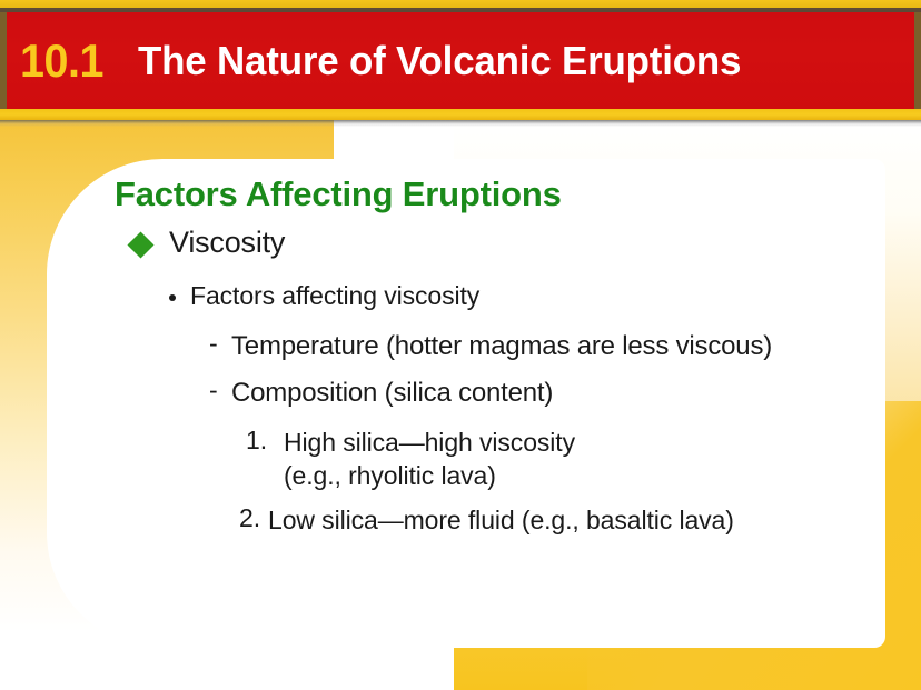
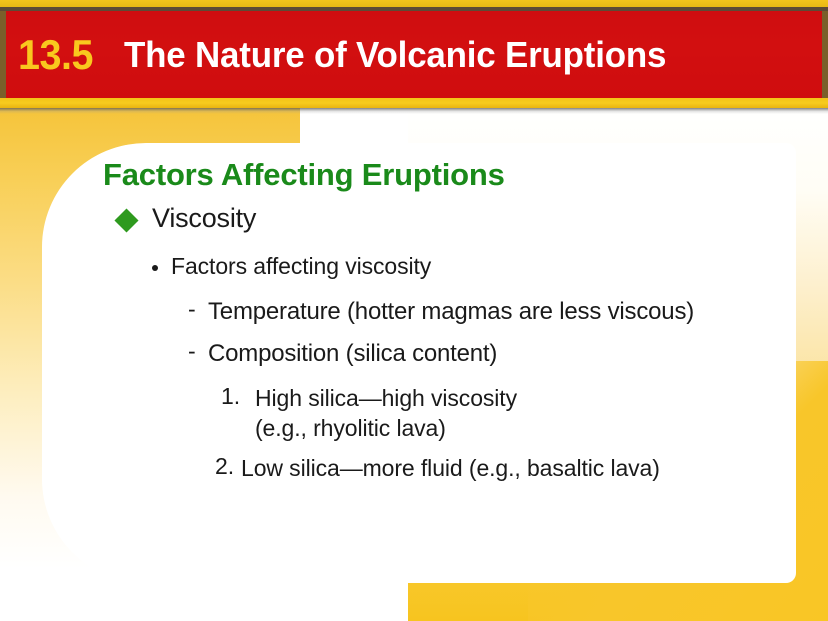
- 10.1
+ 13.5
  The Nature of Volcanic Eruptions
  Factors Affecting Eruptions
  Viscosity
  Factors affecting viscosity
  -
  Temperature (hotter magmas are less viscous)
  -
  Composition (silica content)
  1.
  High silica—high viscosity
  (e.g., rhyolitic lava)
  2.
  Low silica—more fluid (e.g., basaltic lava)
